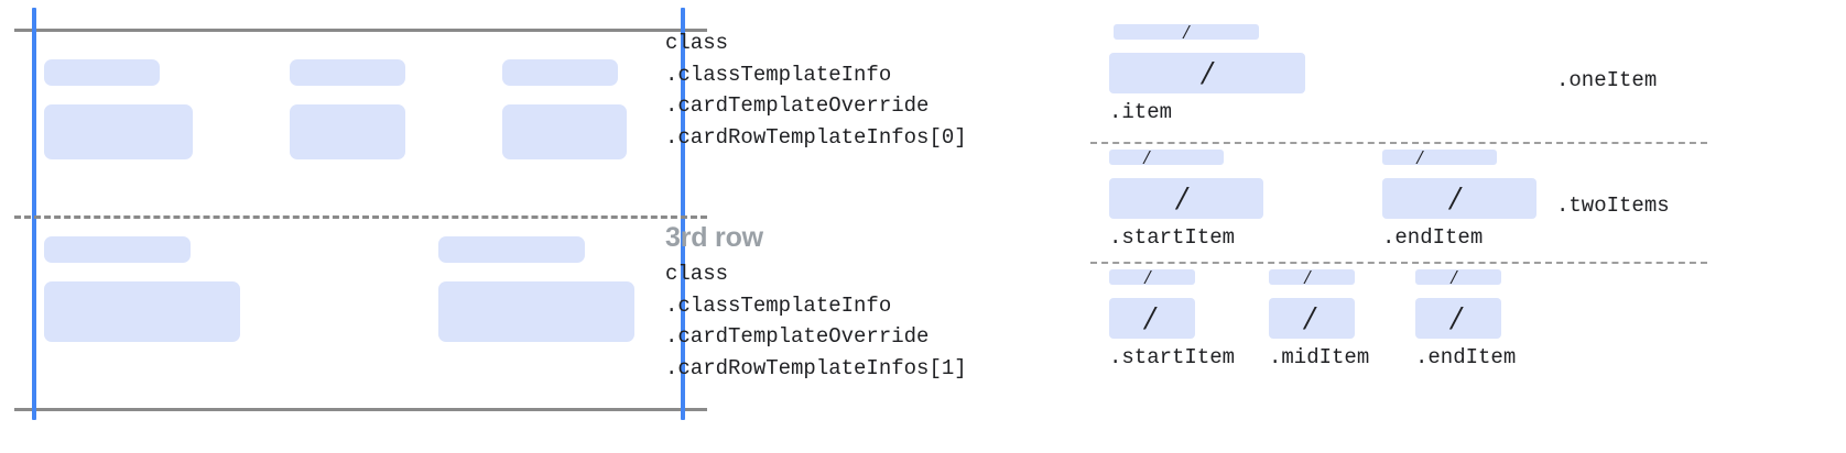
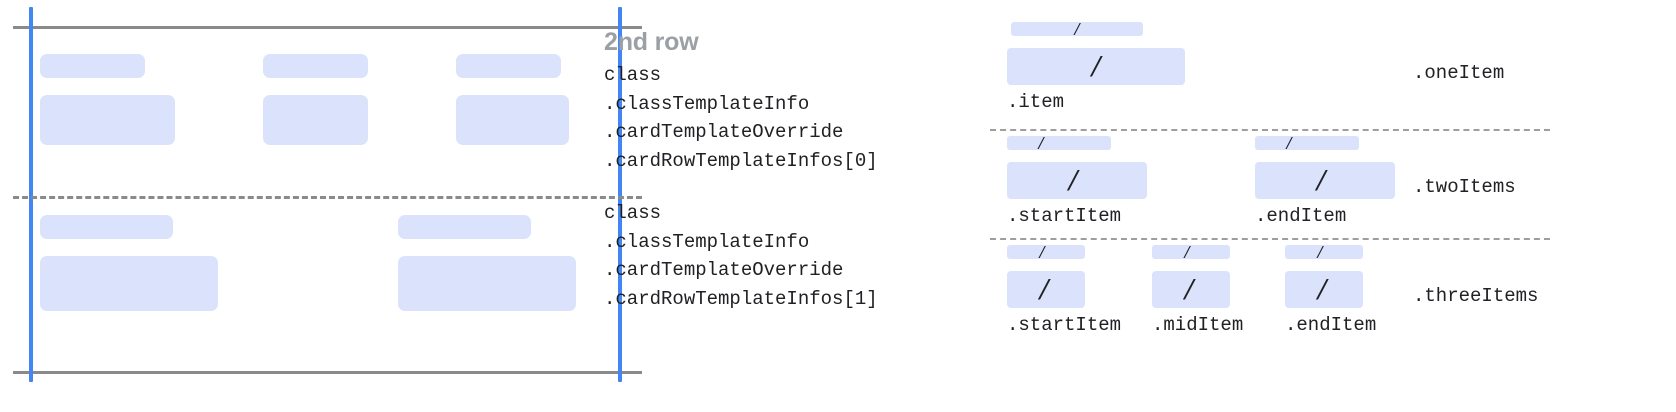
+ 2nd row
  class
  .classTemplateInfo
  .cardTemplateOverride
  .cardRowTemplateInfos[0]
- 3rd row
  class
  .classTemplateInfo
  .cardTemplateOverride
  .cardRowTemplateInfos[1]
  /
  /
  .item
  .oneItem
  /
  /
  .startItem
  /
  /
  .endItem
  .twoItems
  /
  /
  .startItem
  /
  /
  .midItem
  /
  /
  .endItem
+ .threeItems
